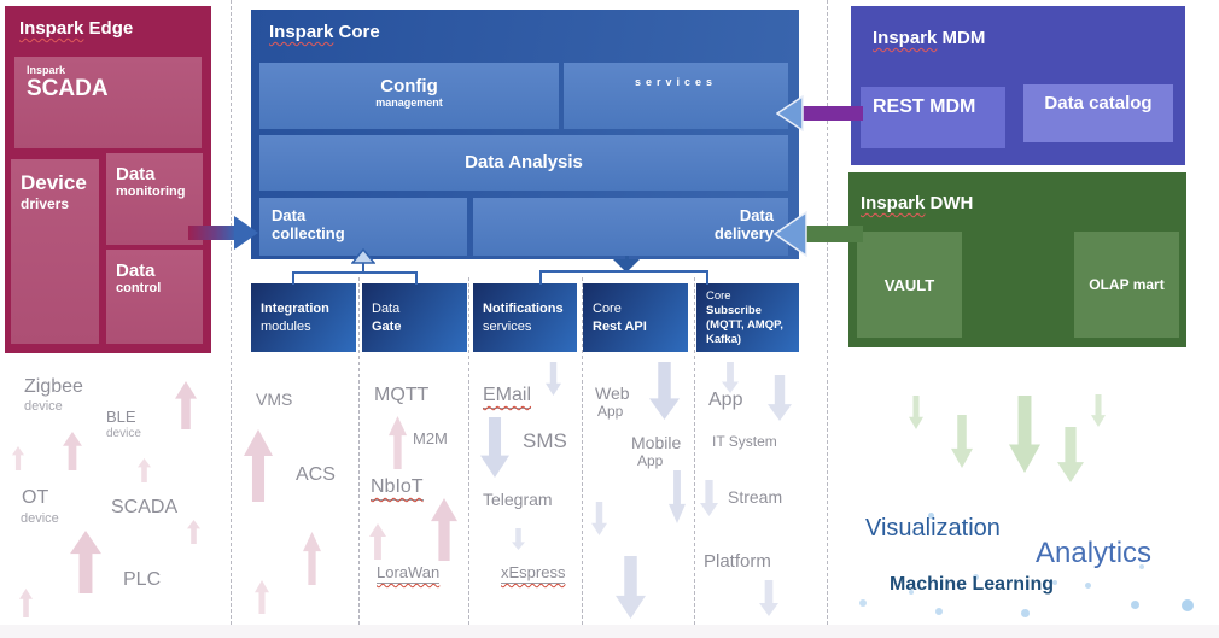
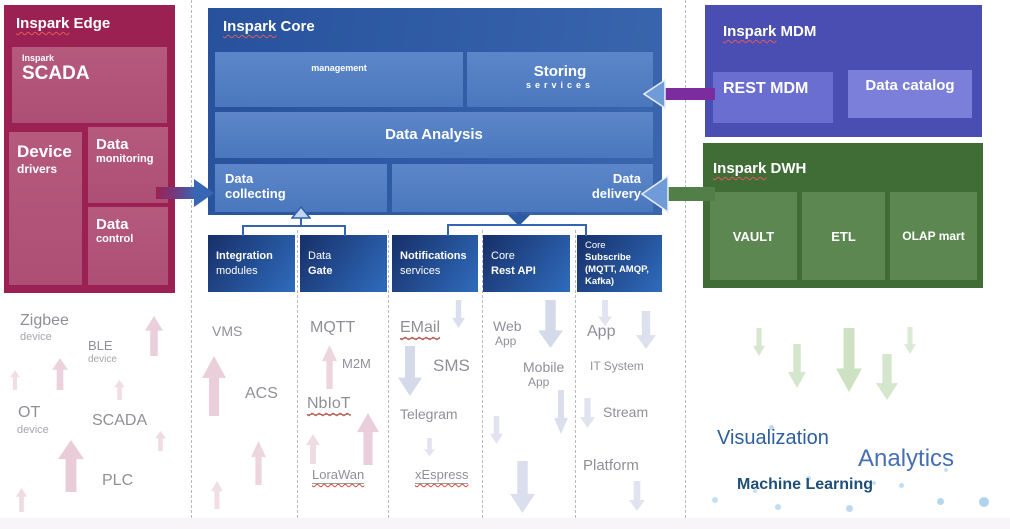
  Inspark Edge
  Inspark
  SCADA
  Device
  drivers
  Data
  monitoring
  Data
  control
  Inspark Core
- Config
  management
+ Storing
  services
  Data Analysis
  Data
  collecting
  Data
  delivery
  Integration
  modules
  Data
  Gate
  Notifications
  services
  Core
  Rest API
  Core
  Subscribe
  (MQTT, AMQP,
  Kafka)
  Inspark MDM
  REST MDM
  Data catalog
  Inspark DWH
  VAULT
+ ETL
  OLAP mart
  Zigbee
  device
  BLE
  device
  OT
  device
  SCADA
  PLC
  VMS
  ACS
  MQTT
  M2M
  NbIoT
  LoraWan
  EMail
  SMS
  Telegram
  xEspress
  Web
  App
  Mobile
  App
  App
  IT System
  Stream
  Platform
  Visualization
  Analytics
  Machine Learning
